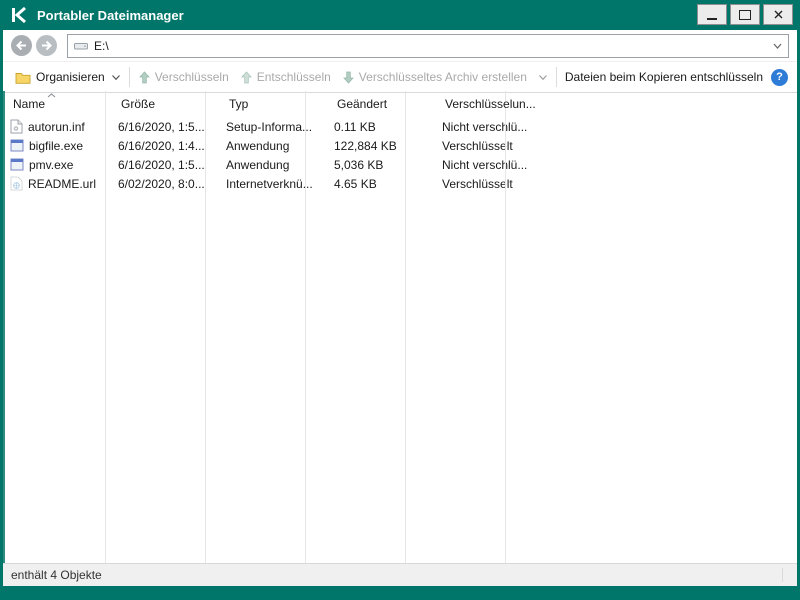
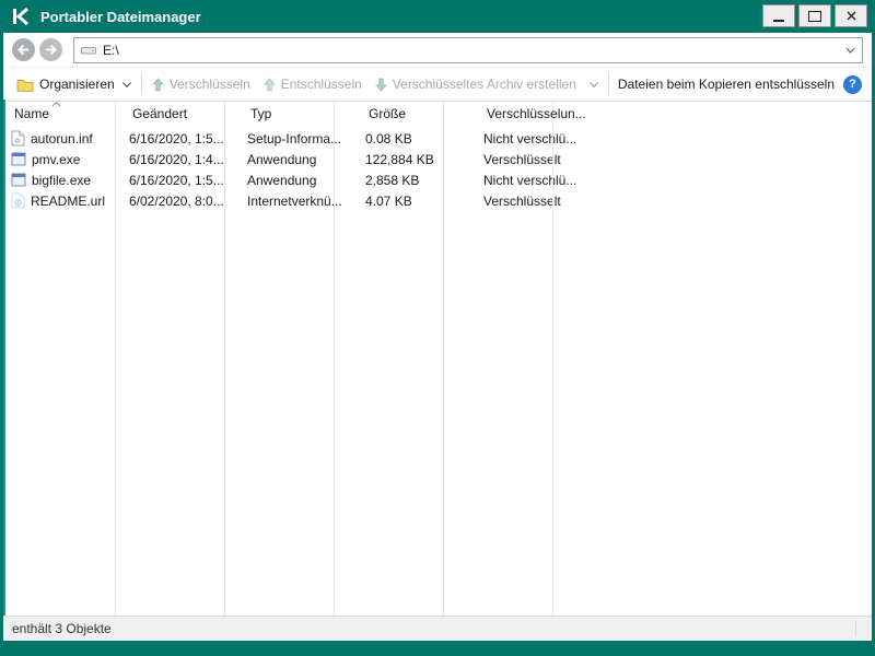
  Portabler Dateimanager
  E:\
  Organisieren
  Verschlüsseln
  Entschlüsseln
  Verschlüsseltes Archiv erstellen
  Dateien beim Kopieren entschlüsseln
  ?
  Name
- Größe
+ Geändert
  Typ
- Geändert
+ Größe
  Verschlüsselun...
  autorun.inf
  6/16/2020, 1:5...
  Setup-Informa...
- 0.11 KB
+ 0.08 KB
  Nicht versclü...
- bigfile.exe
+ pmv.exe
  6/16/2020, 1:4...
  Anwendung
  122,884 KB
  Verschlüsselt
- pmv.exe
+ bigfile.exe
  6/16/2020, 1:5...
  Anwendung
- 5,036 KB
+ 2,858 KB
  Nicht versclü...
  README.url
  6/02/2020, 8:0...
  Internetverknü..
- 4.65 KB
+ 4.07 KB
  Verschlüsselt
- enthält 4 Objekte
+ enthält 3 Objekte
